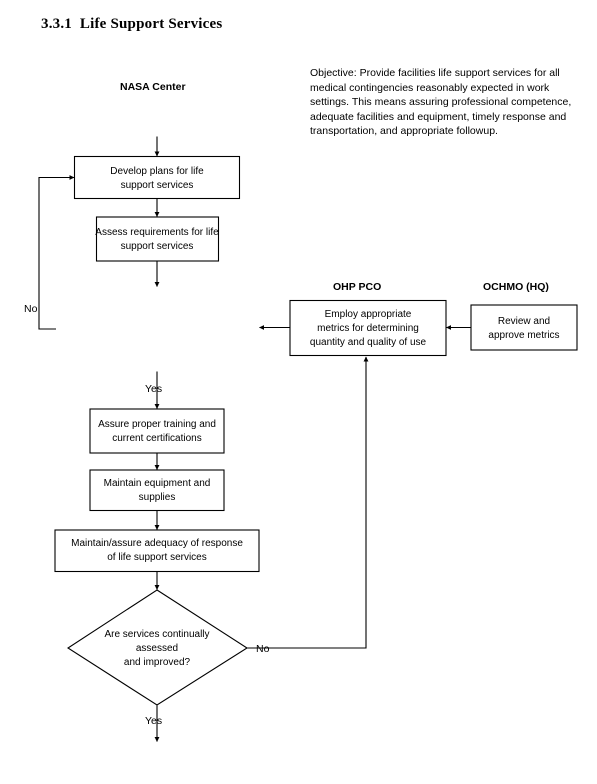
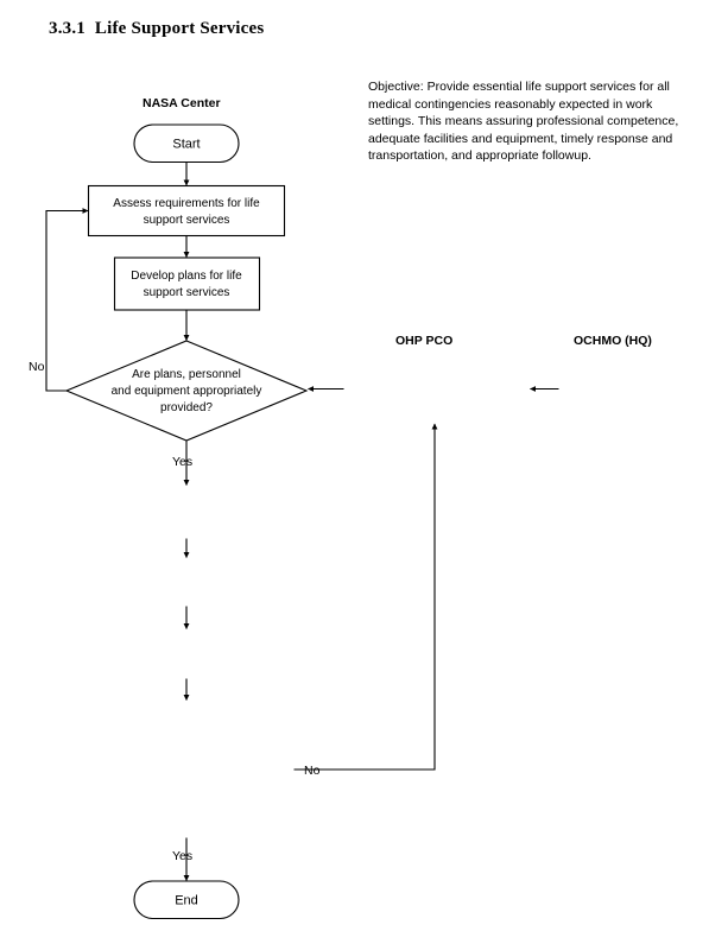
  3.3.1 Life Support Services
- Objective: Provide facilities life support services for all medical contingencies reasonably expected in work settings. This means assuring professional competence, adequate facilities and equipment, timely response and transportation, and appropriate followup.
+ Objective: Provide essential life support services for all medical contingencies reasonably expected in work settings. This means assuring professional competence, adequate facilities and equipment, timely response and transportation, and appropriate followup.
  NASA Center
  OHP PCO
  OCHMO (HQ)
+ Start
- Develop plans for life
+ Assess requirements for life
  support services
- Assess requirements for life
+ Develop plans for life
  support services
+ Are plans, personnel
+ and equipment appropriately
+ provided?
  No
  Yes
- Employ appropriate
- metrics for determining
- quantity and quality of use
- Review and
- approve metrics
- Assure proper training and
- current certifications
- Maintain equipment and
- supplies
- Maintain/assure adequacy of response
- of life support services
- Are services continually
- assessed
- and improved?
  No
  Yes
+ End
